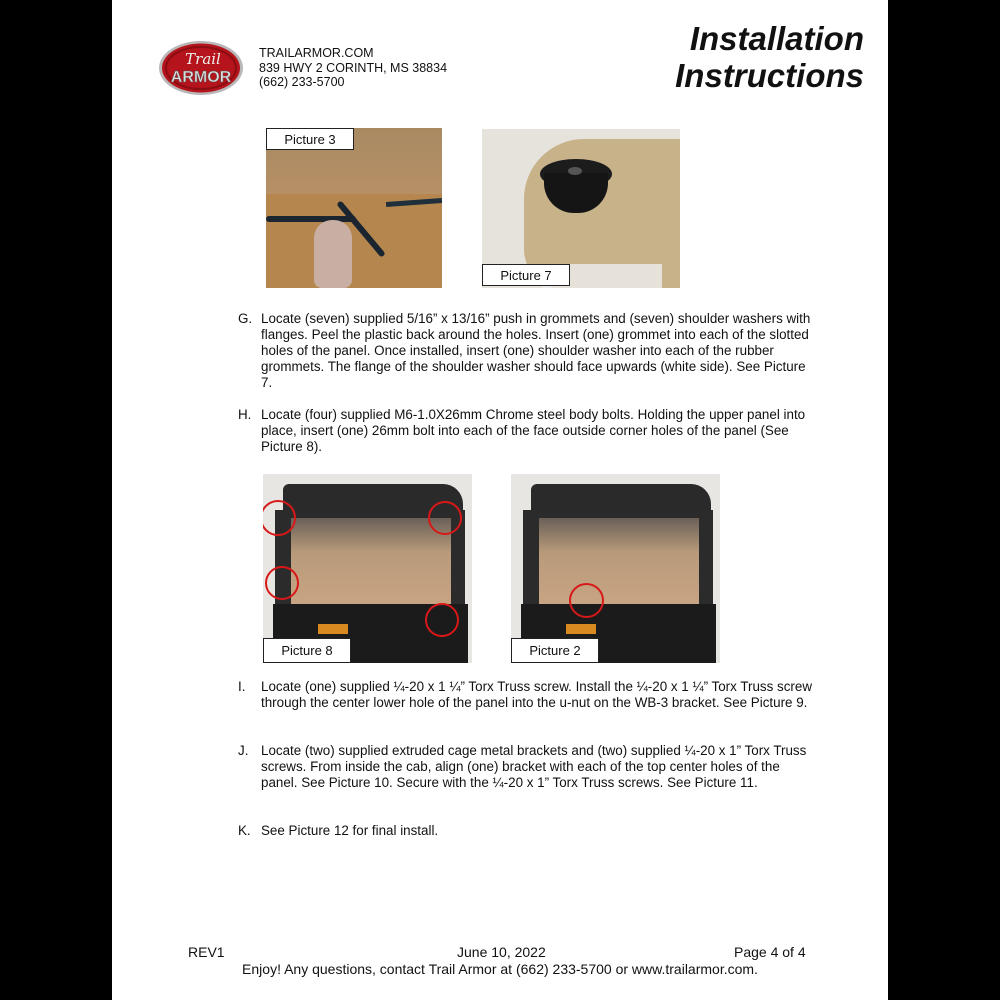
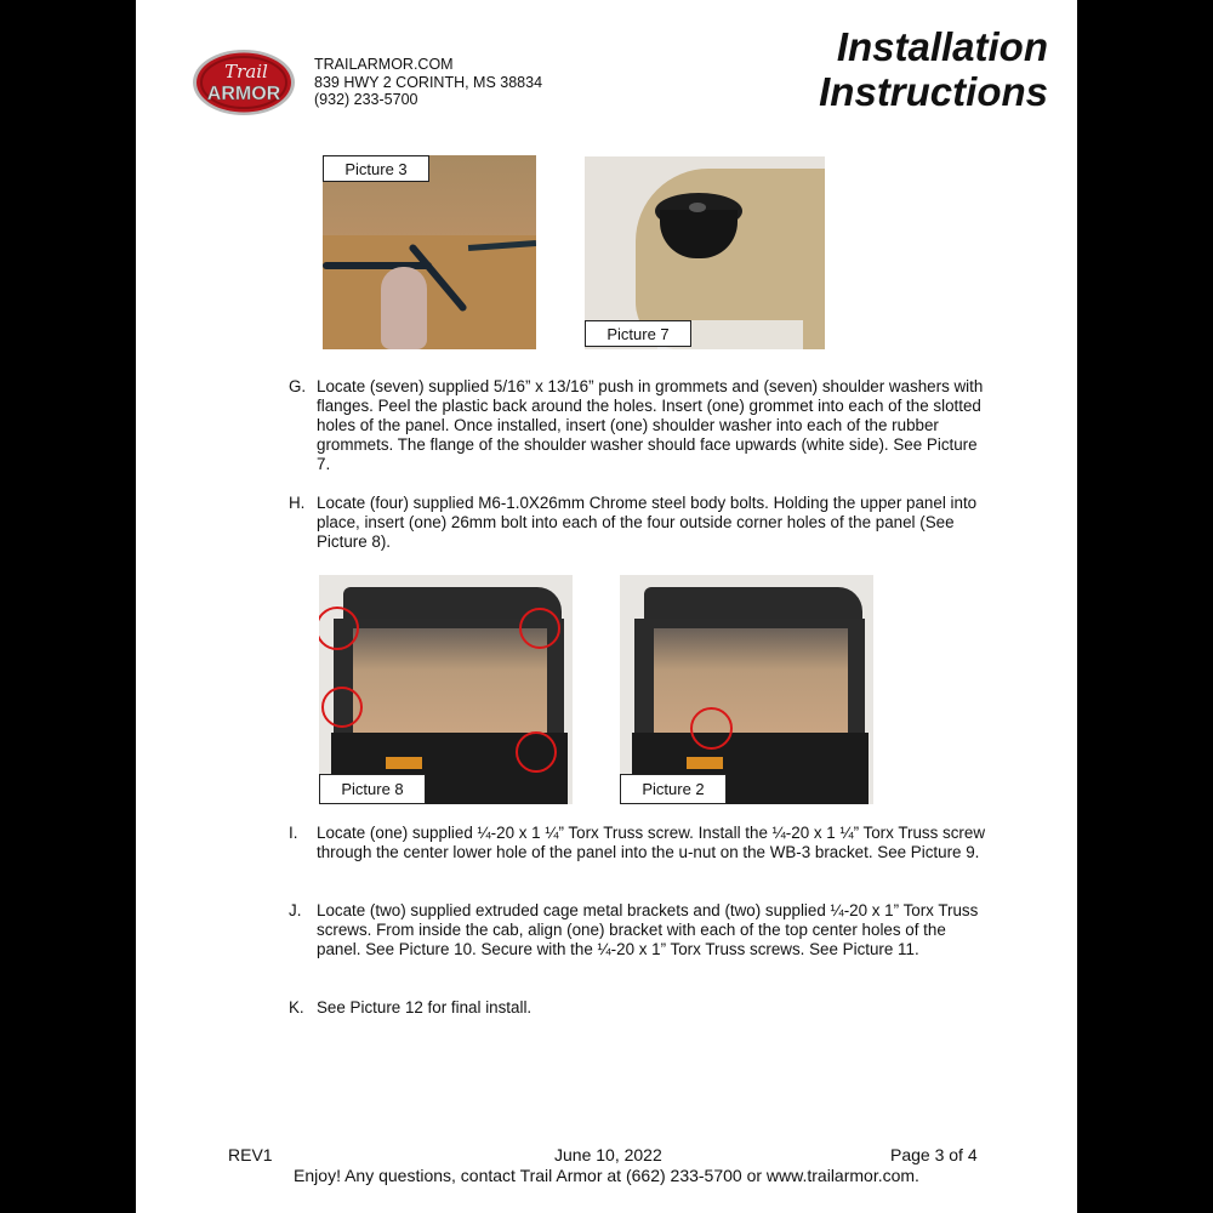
  Trail
  ARMOR
  TRAILARMOR.COM
  839 HWY 2 CORINTH, MS 38834
- (662) 233-5700
+ (932) 233-5700
  Installation
  Instructions
  Picture 3
  Picture 7
  Picture 8
  Picture 2
  G.
  Locate (seven) supplied 5/16” x 13/16” push in grommets and (seven) shoulder washers with flanges. Peel the plastic back around the holes. Insert (one) grommet into each of the slotted holes of the panel. Once installed, insert (one) shoulder washer into each of the rubber grommets. The flange of the shoulder washer should face upwards (white side). See Picture 7.
  H.
- Locate (four) supplied M6-1.0X26mm Chrome steel body bolts. Holding the upper panel into place, insert (one) 26mm bolt into each of the face outside corner holes of the panel (See Picture 8).
+ Locate (four) supplied M6-1.0X26mm Chrome steel body bolts. Holding the upper panel into place, insert (one) 26mm bolt into each of the four outside corner holes of the panel (See Picture 8).
  I.
  Locate (one) supplied ¼-20 x 1 ¼” Torx Truss screw. Install the ¼-20 x 1 ¼” Torx Truss screw through the center lower hole of the panel into the u-nut on the WB-3 bracket. See Picture 9.
  J.
  Locate (two) supplied extruded cage metal brackets and (two) supplied ¼-20 x 1” Torx Truss screws. From inside the cab, align (one) bracket with each of the top center holes of the panel. See Picture 10. Secure with the ¼-20 x 1” Torx Truss screws. See Picture 11.
  K.
  See Picture 12 for final install.
  REV1
  June 10, 2022
- Page 4 of 4
+ Page 3 of 4
  Enjoy! Any questions, contact Trail Armor at (662) 233-5700 or www.trailarmor.com.
